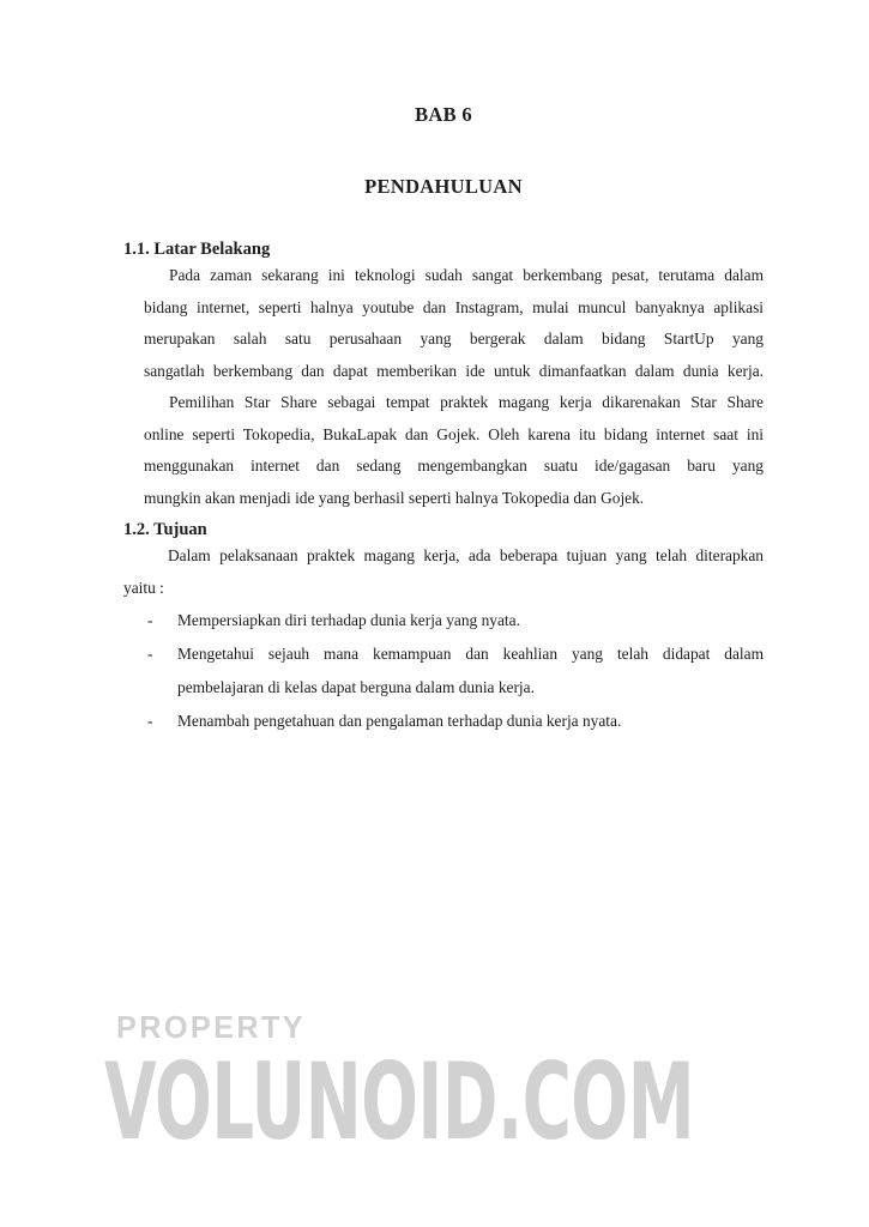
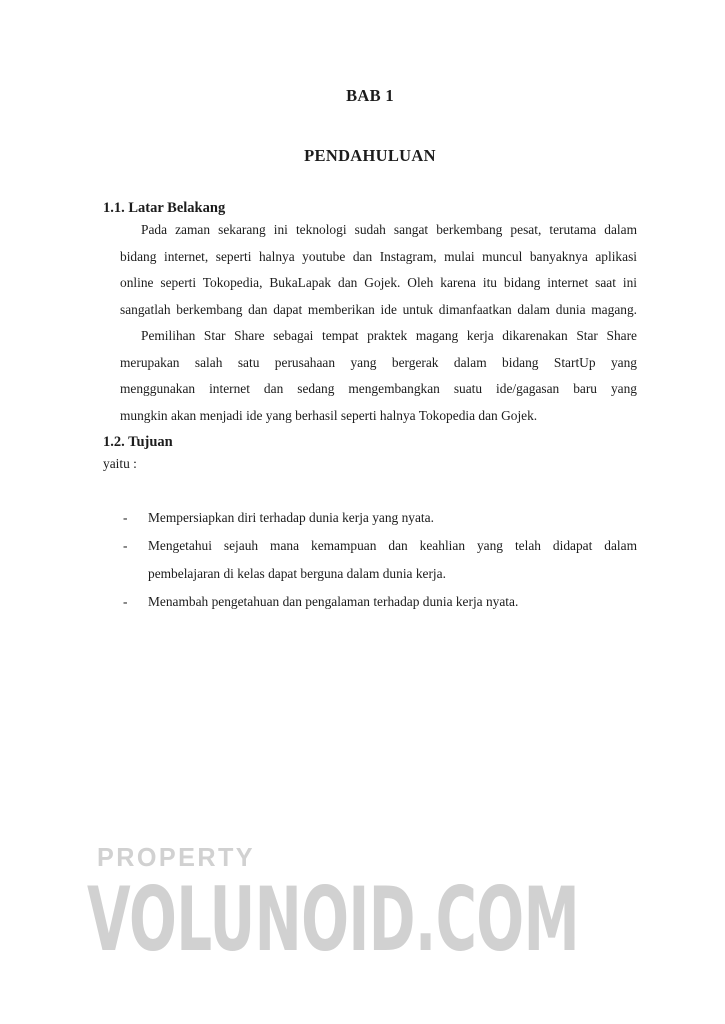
- BAB 6
+ BAB 1
  PENDAHULUAN
  1.1. Latar Belakang
  Pada zaman sekarang ini teknologi sudah sangat berkembang pesat, terutama dalam
  bidang internet, seperti halnya youtube dan Instagram, mulai muncul banyaknya aplikasi
- merupakan salah satu perusahaan yang bergerak dalam bidang StartUp yang
+ online seperti Tokopedia, BukaLapak dan Gojek. Oleh karena itu bidang internet saat ini
- sangatlah berkembang dan dapat memberikan ide untuk dimanfaatkan dalam dunia kerja.
+ sangatlah berkembang dan dapat memberikan ide untuk dimanfaatkan dalam dunia magang.
  Pemilihan Star Share sebagai tempat praktek magang kerja dikarenakan Star Share
- online seperti Tokopedia, BukaLapak dan Gojek. Oleh karena itu bidang internet saat ini
+ merupakan salah satu perusahaan yang bergerak dalam bidang StartUp yang
  menggunakan internet dan sedang mengembangkan suatu ide/gagasan baru yang
  mungkin akan menjadi ide yang berhasil seperti halnya Tokopedia dan Gojek.
  1.2. Tujuan
- Dalam pelaksanaan praktek magang kerja, ada beberapa tujuan yang telah diterapkan
  yaitu :
  -
  Mempersiapkan diri terhadap dunia kerja yang nyata.
  -
  Mengetahui sejauh mana kemampuan dan keahlian yang telah didapat dalam
  pembelajaran di kelas dapat berguna dalam dunia kerja.
  -
  Menambah pengetahuan dan pengalaman terhadap dunia kerja nyata.
  PROPERTY
  VOLUNOID.COM
